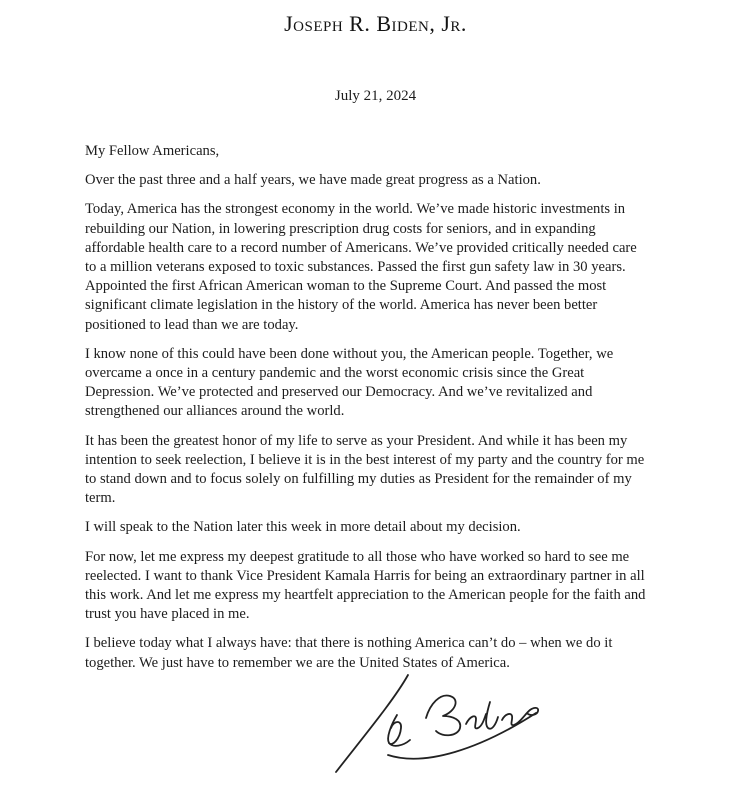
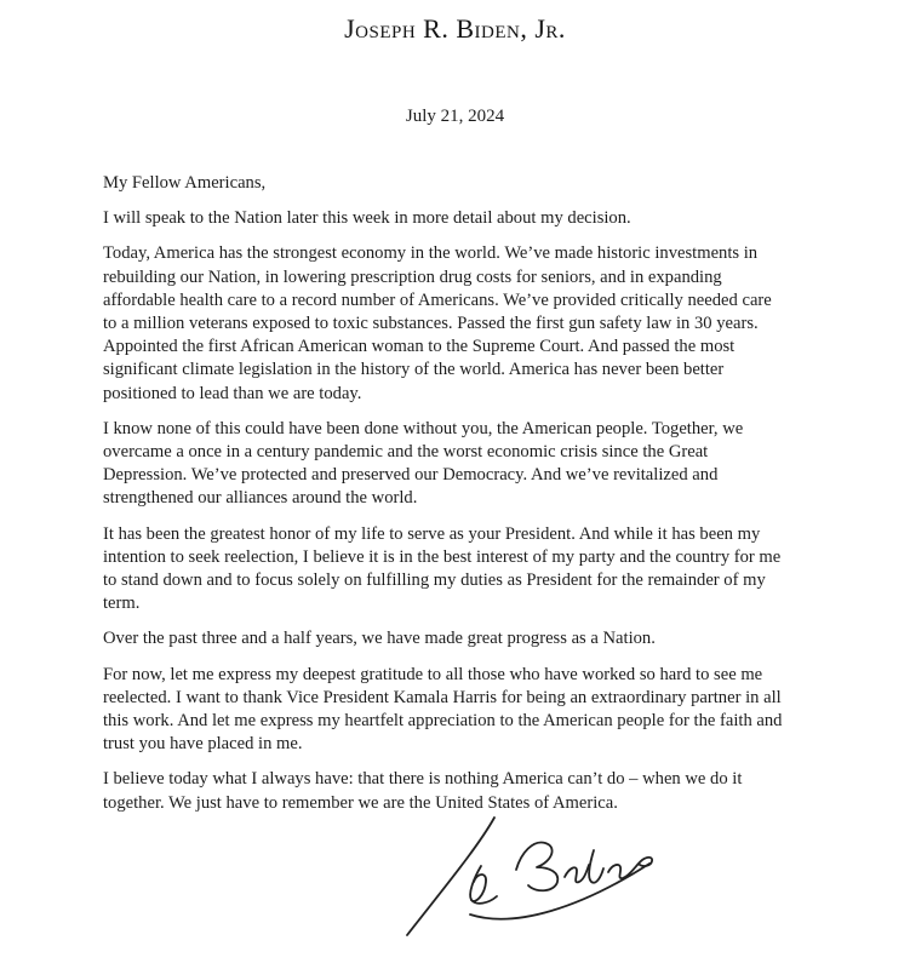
  Joseph R. Biden, Jr.
  July 21, 2024
  My Fellow Americans,
- Over the past three and a half years, we have made great progress as a Nation.
+ I will speak to the Nation later this week in more detail about my decision.
  Today, America has the strongest economy in the world. We’ve made historic investments in
  rebuilding our Nation, in lowering prescription drug costs for seniors, and in expanding
  affordable health care to a record number of Americans. We’ve provided critically needed care
  to a million veterans exposed to toxic substances. Passed the first gun safety law in 30 years.
  Appointed the first African American woman to the Supreme Court. And passed the most
  significant climate legislation in the history of the world. America has never been better
  positioned to lead than we are today.
  I know none of this could have been done without you, the American people. Together, we
  overcame a once in a century pandemic and the worst economic crisis since the Great
  Depression. We’ve protected and preserved our Democracy. And we’ve revitalized and
  strengthened our alliances around the world.
  It has been the greatest honor of my life to serve as your President. And while it has been my
  intention to seek reelection, I believe it is in the best interest of my party and the country for me
  to stand down and to focus solely on fulfilling my duties as President for the remainder of my
  term.
- I will speak to the Nation later this week in more detail about my decision.
+ Over the past three and a half years, we have made great progress as a Nation.
  For now, let me express my deepest gratitude to all those who have worked so hard to see me
  reelected. I want to thank Vice President Kamala Harris for being an extraordinary partner in all
  this work. And let me express my heartfelt appreciation to the American people for the faith and
  trust you have placed in me.
  I believe today what I always have: that there is nothing America can’t do – when we do it
  together. We just have to remember we are the United States of America.
